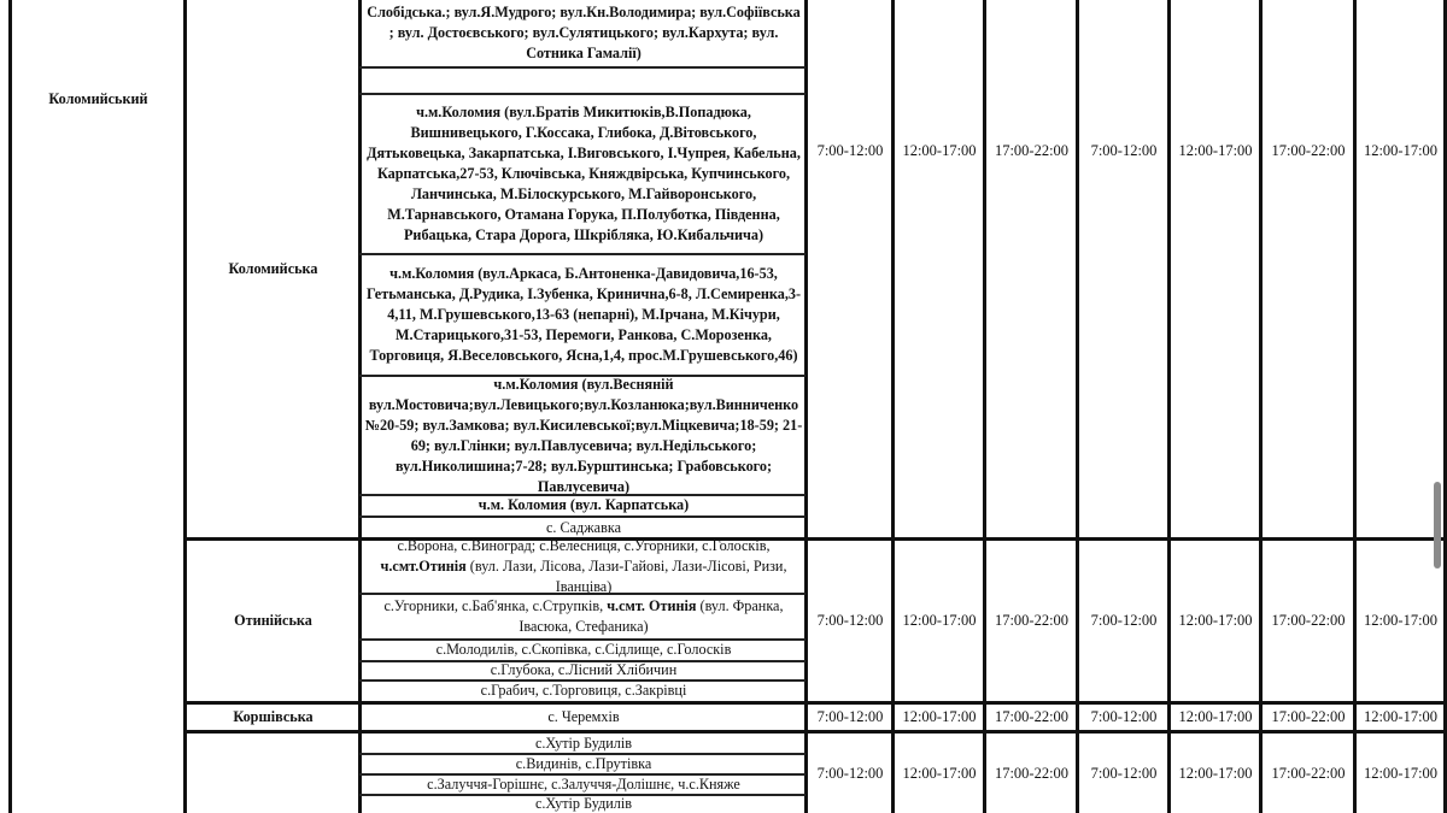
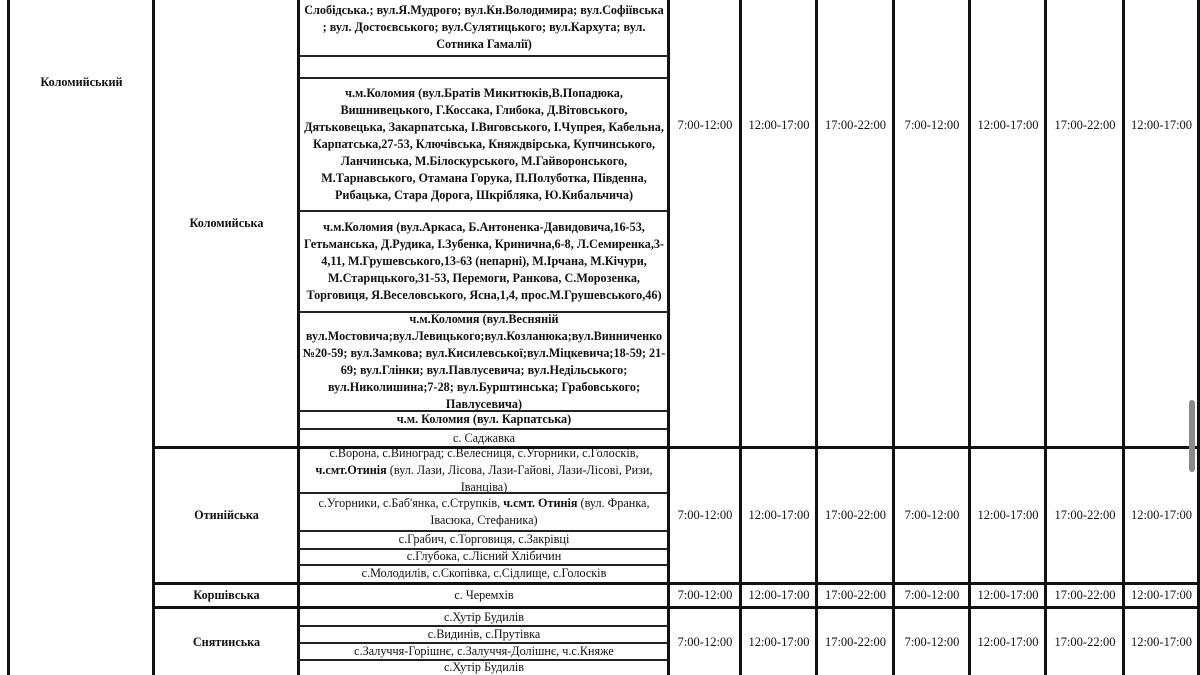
  Коломийський
  Коломийська
  Слобідська.; вул.Я.Мудрого; вул.Кн.Володимира; вул.Софіївська ; вул. Достоєвського; вул.Сулятицького; вул.Кархута; вул. Сотника Гамалії)
  ч.м.Коломия (вул.Братів Микитюків,В.Попадюка, Вишнивецького, Г.Коссака, Глибока, Д.Вітовського, Дятьковецька, Закарпатська, І.Виговського, І.Чупрея, Кабельна, Карпатська,27-53, Ключівська, Княждвірська, Купчинського, Ланчинська, М.Білоскурського, М.Гайворонського, М.Тарнавського, Отамана Горука, П.Полуботка, Південна, Рибацька, Стара Дорога, Шкрібляка, Ю.Кибальчича)
  ч.м.Коломия (вул.Аркаса, Б.Антоненка-Давидовича,16-53, Гетьманська, Д.Рудика, І.Зубенка, Кринична,6-8, Л.Семиренка,3-4,11, М.Грушевського,13-63 (непарні), М.Ірчана, М.Кічури, М.Старицького,31-53, Перемоги, Ранкова, С.Морозенка, Торговиця, Я.Веселовського, Ясна,1,4, прос.М.Грушевського,46)
  ч.м.Коломия (вул.Весняній вул.Мостовича;вул.Левицького;вул.Козланюка;вул.Винниченко №20-59; вул.Замкова; вул.Кисилевської;вул.Міцкевича;18-59; 21-69; вул.Глінки; вул.Павлусевича; вул.Недільського; вул.Николишина;7-28; вул.Бурштинська; Грабовського; Павлусевича)
  ч.м. Коломия (вул. Карпатська)
  с. Саджавка
  7:00-12:00
  12:00-17:00
  17:00-22:00
  7:00-12:00
  12:00-17:00
  17:00-22:00
  12:00-17:00
  Отинійська
  с.Ворона, с.Виноград; с.Велесниця, с.Угорники, с.Голосків,
  ч.смт.Отинія (вул. Лази, Лісова, Лази-Гайові, Лази-Лісові, Ризи, Іванціва)
  с.Угорники, с.Баб'янка, с.Струпків, ч.смт. Отинія (вул. Франка, Івасюка, Стефаника)
- с.Молодилів, с.Скопівка, с.Сідлище, с.Голосків
+ с.Грабич, с.Торговиця, с.Закрівці
  с.Глубока, с.Лісний Хлібичин
- с.Грабич, с.Торговиця, с.Закрівці
+ с.Молодилів, с.Скопівка, с.Сідлище, с.Голосків
  7:00-12:00
  12:00-17:00
  17:00-22:00
  7:00-12:00
  12:00-17:00
  17:00-22:00
  12:00-17:00
  Коршівська
  с. Черемхів
  7:00-12:00
  12:00-17:00
  17:00-22:00
  7:00-12:00
  12:00-17:00
  17:00-22:00
  12:00-17:00
+ Снятинська
  с.Хутір Будилів
  с.Видинів, с.Прутівка
  с.Залуччя-Горішнє, с.Залуччя-Долішнє, ч.с.Княже
  с.Хутір Будилів
  7:00-12:00
  12:00-17:00
  17:00-22:00
  7:00-12:00
  12:00-17:00
  17:00-22:00
  12:00-17:00
